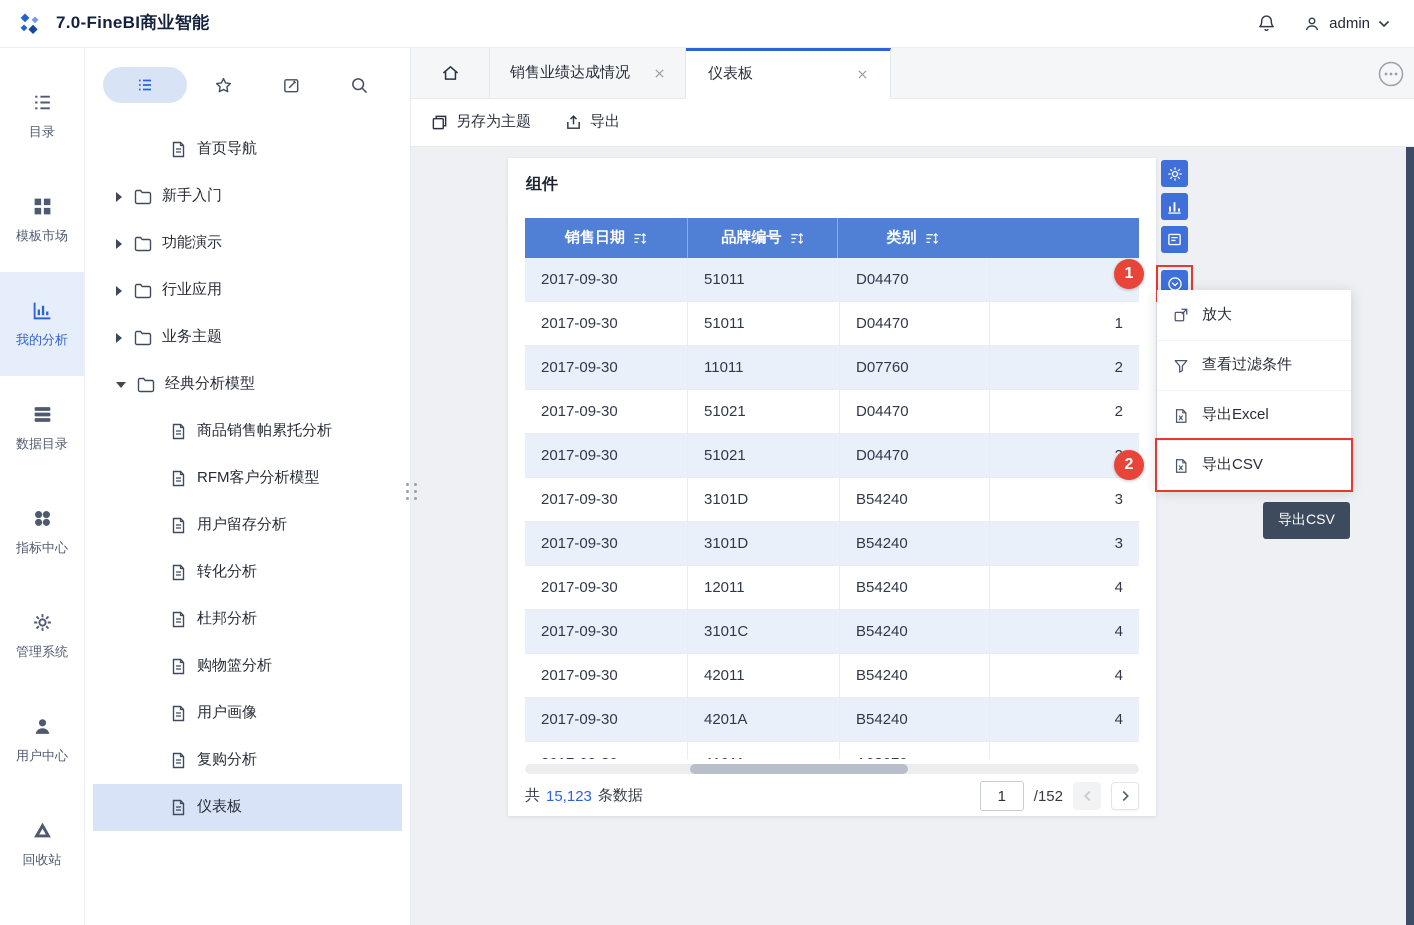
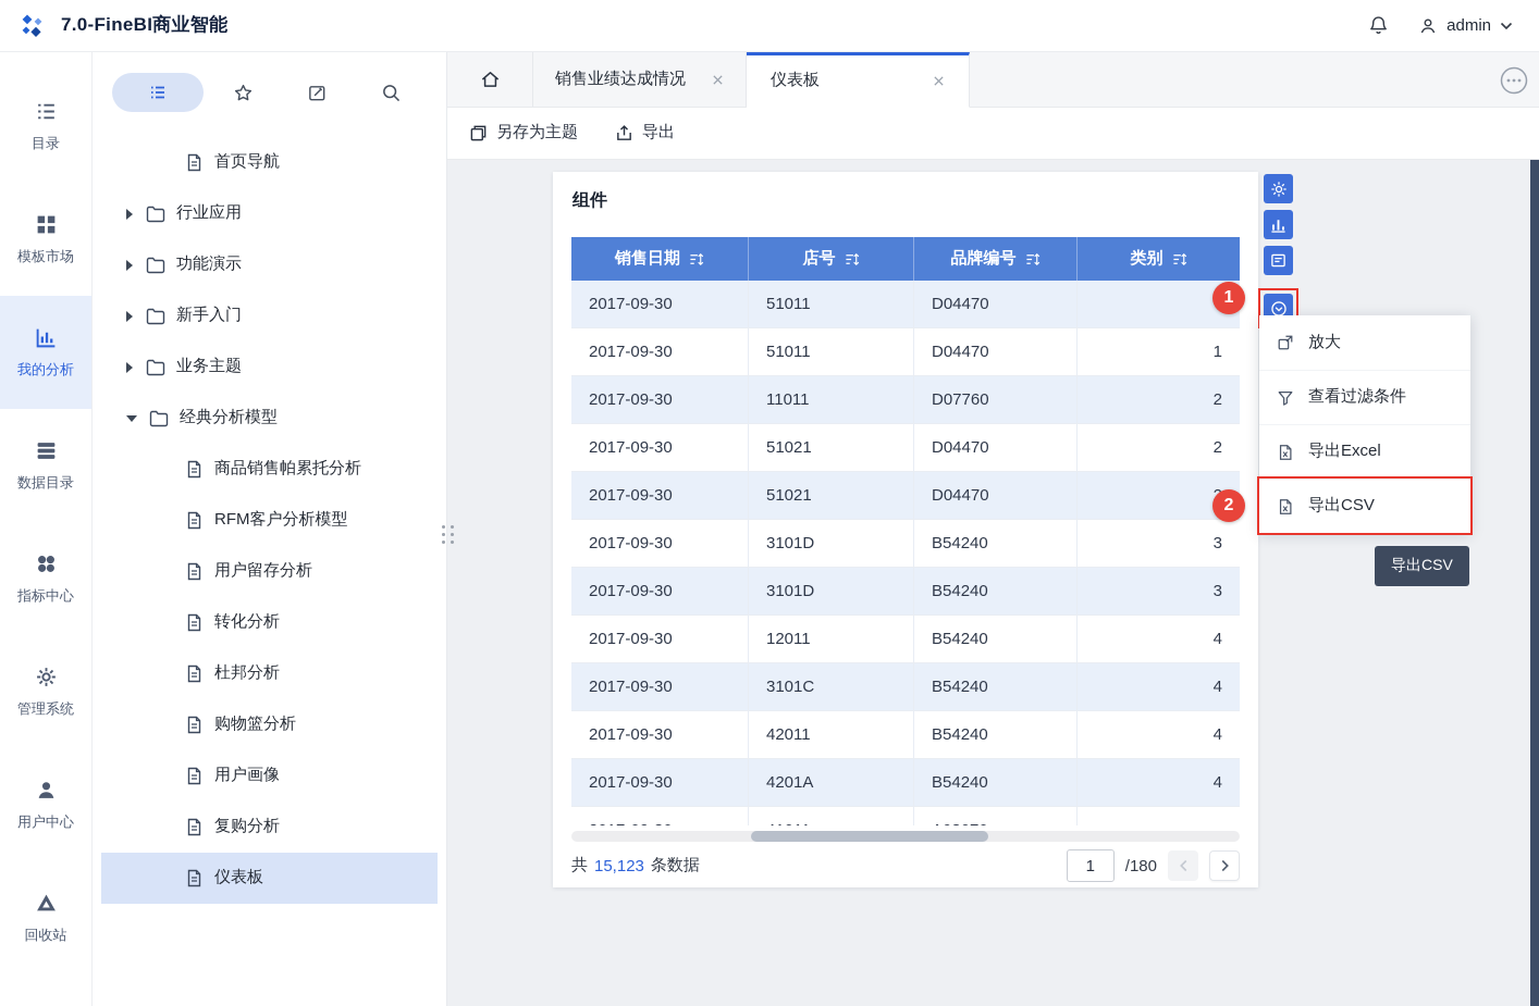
  7.0-FineBI商业智能
  admin
  目录
  模板市场
  我的分析
  数据目录
  指标中心
  管理系统
  用户中心
  回收站
  首页导航
- 新手入门
+ 行业应用
  功能演示
- 行业应用
+ 新手入门
  业务主题
  经典分析模型
  商品销售帕累托分析
  RFM客户分析模型
  用户留存分析
  转化分析
  杜邦分析
  购物篮分析
  用户画像
  复购分析
  仪表板
  销售业绩达成情况
  仪表板
  另存为主题
  导出
  组件
  销售日期
+ 店号
  品牌编号
  类别
  2017-09-30
  51011
  D04470
  2017-09-30
  51011
  D04470
  1
  2017-09-30
  11011
  D07760
  2
  2017-09-30
  51021
  D04470
  2
  2017-09-30
  51021
  D04470
  2017-09-30
  3101D
  B54240
  3
  2017-09-30
  3101D
  B54240
  3
  2017-09-30
  12011
  B54240
  4
  2017-09-30
  3101C
  B54240
  4
  2017-09-30
  42011
  B54240
  4
  2017-09-30
  4201A
  B54240
  4
  共
  15,123
  条数据
  1
- /152
+ /180
  放大
  查看过滤条件
  导出Excel
  导出CSV
  导出CSV
  1
  2
